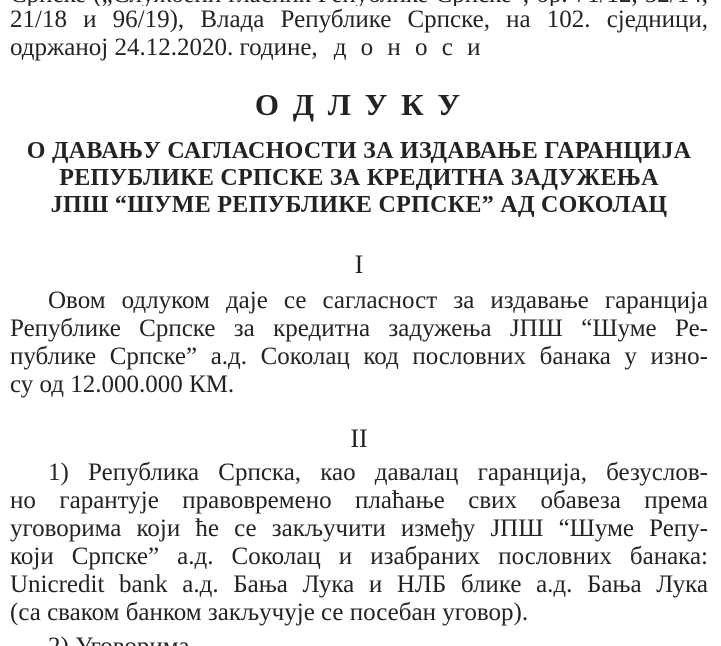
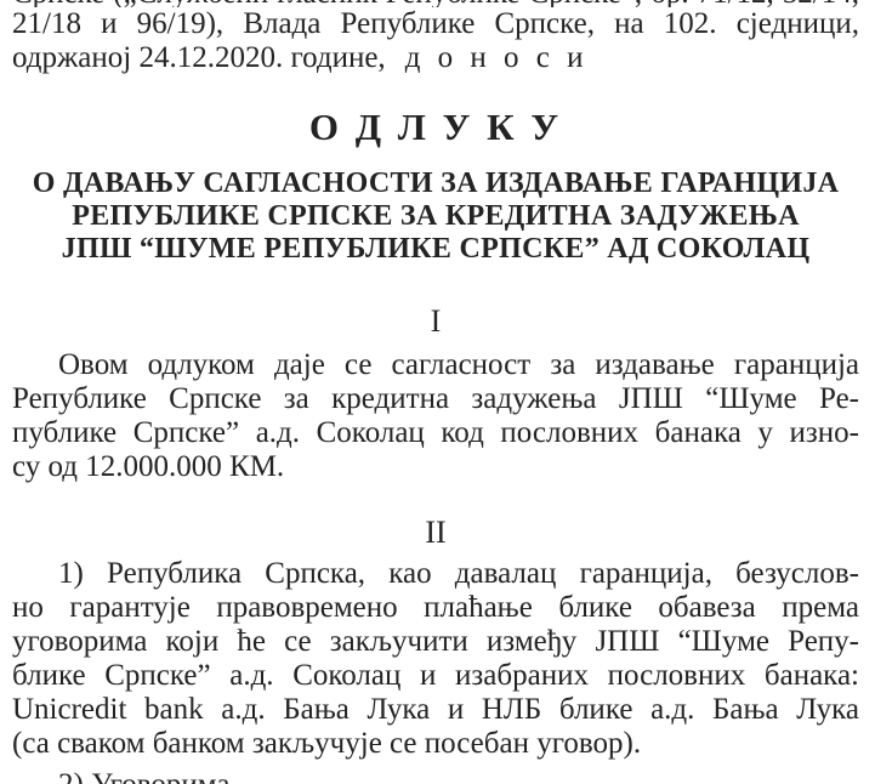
  21/18 и 96/19), Влада Републике Српске, на 102. сједници,
  одржаној 24.12.2020. године, д о н о с и
  О Д Л У К У
  О ДАВАЊУ САГЛАСНОСТИ ЗА ИЗДАВАЊЕ ГАРАНЦИЈА
  РЕПУБЛИКЕ СРПСКЕ ЗА КРЕДИТНА ЗАДУЖЕЊА
  ЈПШ “ШУМЕ РЕПУБЛИКЕ СРПСКЕ” АД СОКОЛАЦ
  I
  Овом одлуком даје се сагласност за издавање гаранција
  Републике Српске за кредитна задужења ЈПШ “Шуме Ре-
  публике Српске” а.д. Соколац код пословних банака у изно-
  су од 12.000.000 КМ.
  II
  1) Република Српска, као давалац гаранција, безуслов-
- но гарантује правовремено плаћање свих обавеза према
+ но гарантује правовремено плаћање блике обавеза према
  уговорима који ће се закључити између ЈПШ “Шуме Репу-
- који Српске” а.д. Соколац и изабраних пословних банака:
+ блике Српске” а.д. Соколац и изабраних пословних банака:
  Unicredit bank а.д. Бања Лука и НЛБ блике а.д. Бања Лука
  (са сваком банком закључује се посебан уговор).
